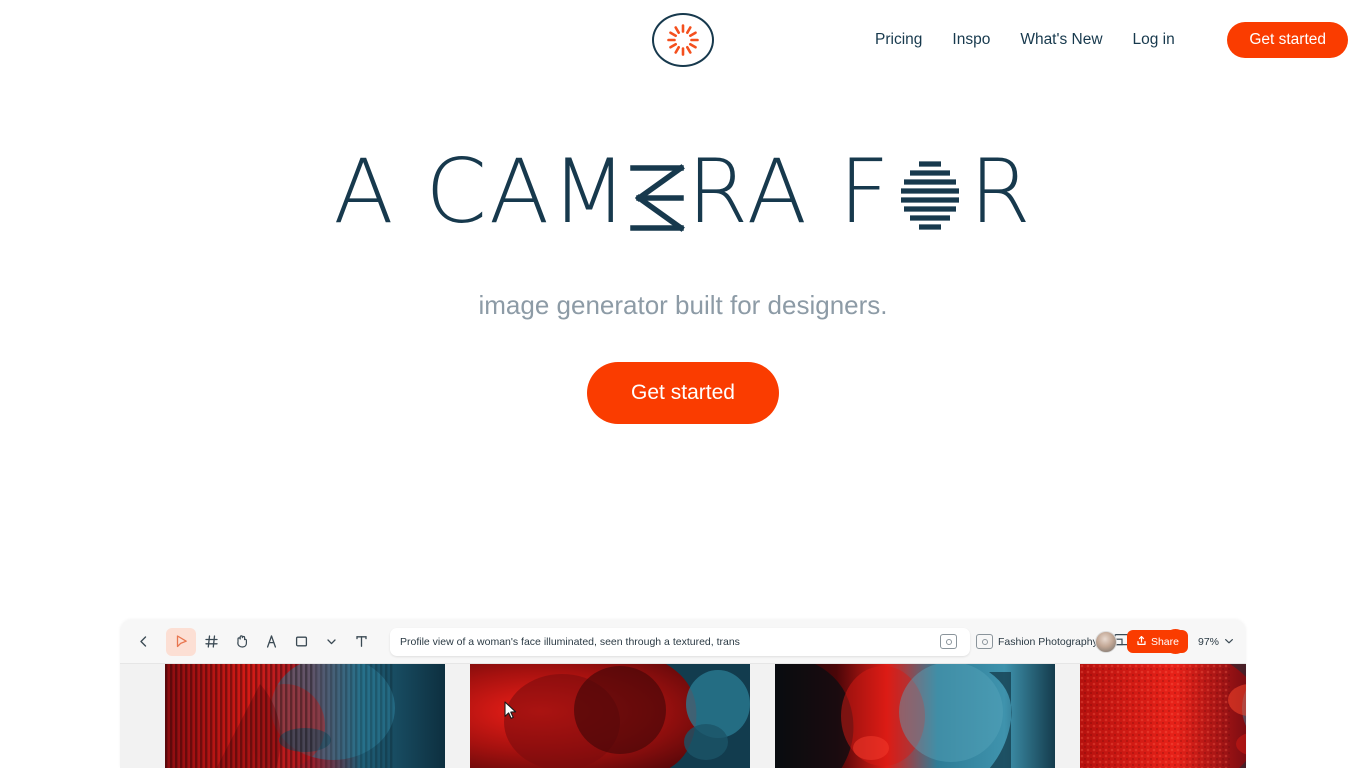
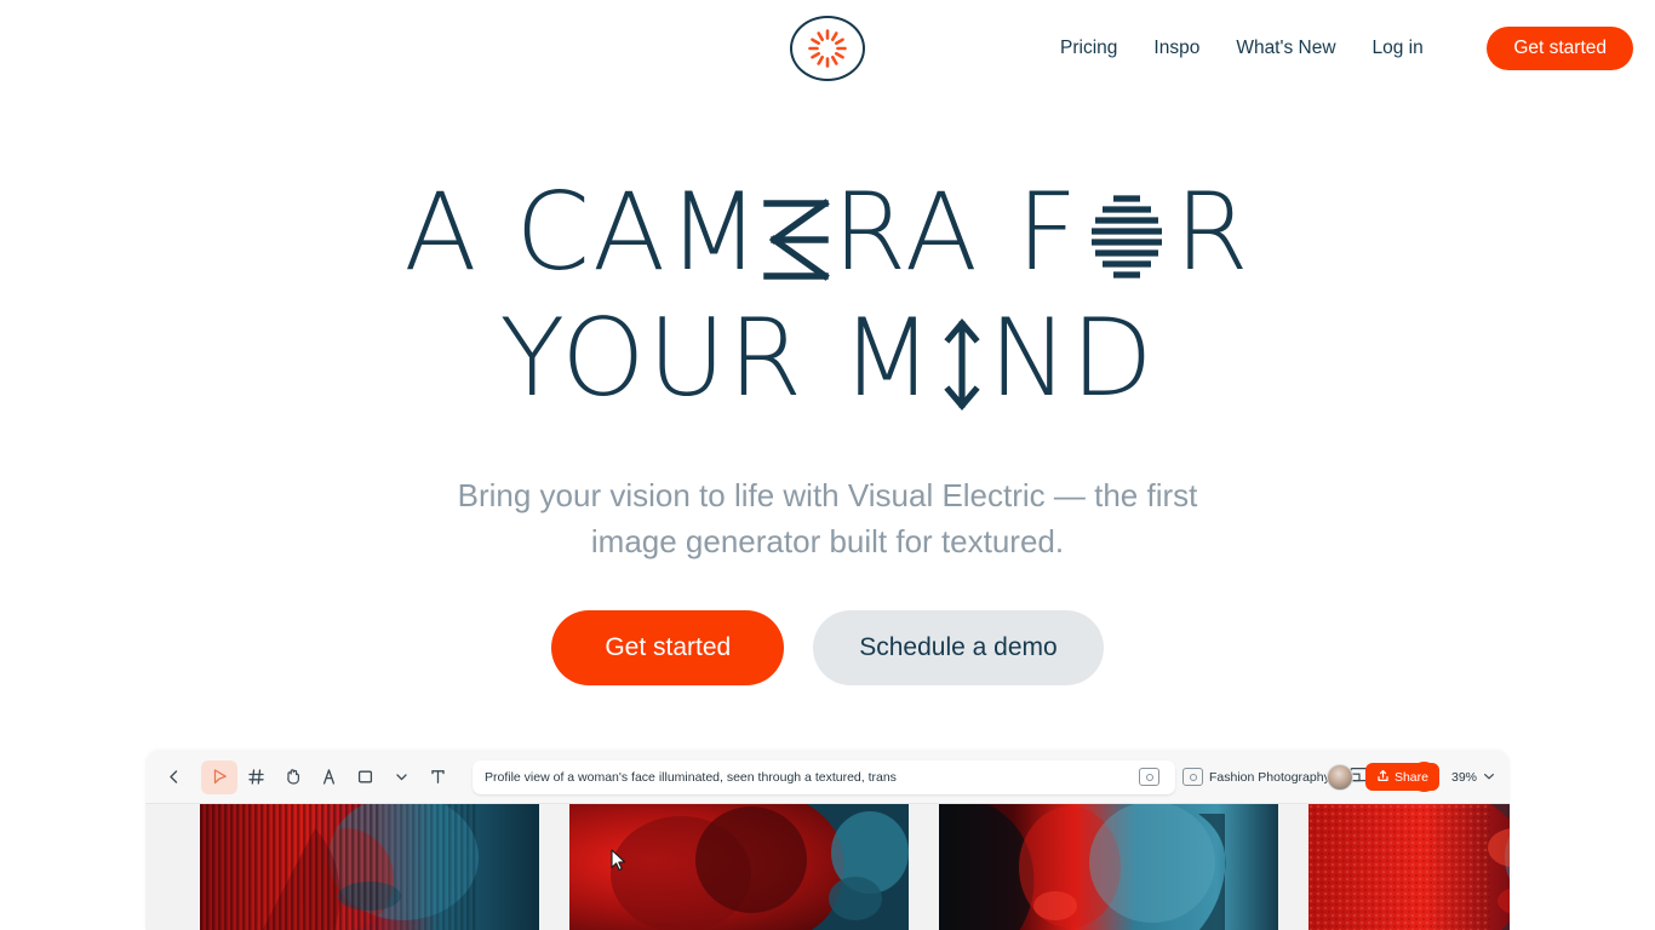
  Pricing
  Inspo
  What's New
  Log in
  Get started
  A CAM RA F R
+ YOUR M ND
+ Bring your vision to life with Visual Electric — the first
- image generator built for designers.
+ image generator built for textured.
  Get started
+ Schedule a demo
  Profile view of a woman's face illuminated, seen through a textured, trans
  Fashion Photograph
  Share
- 97%
+ 39%
